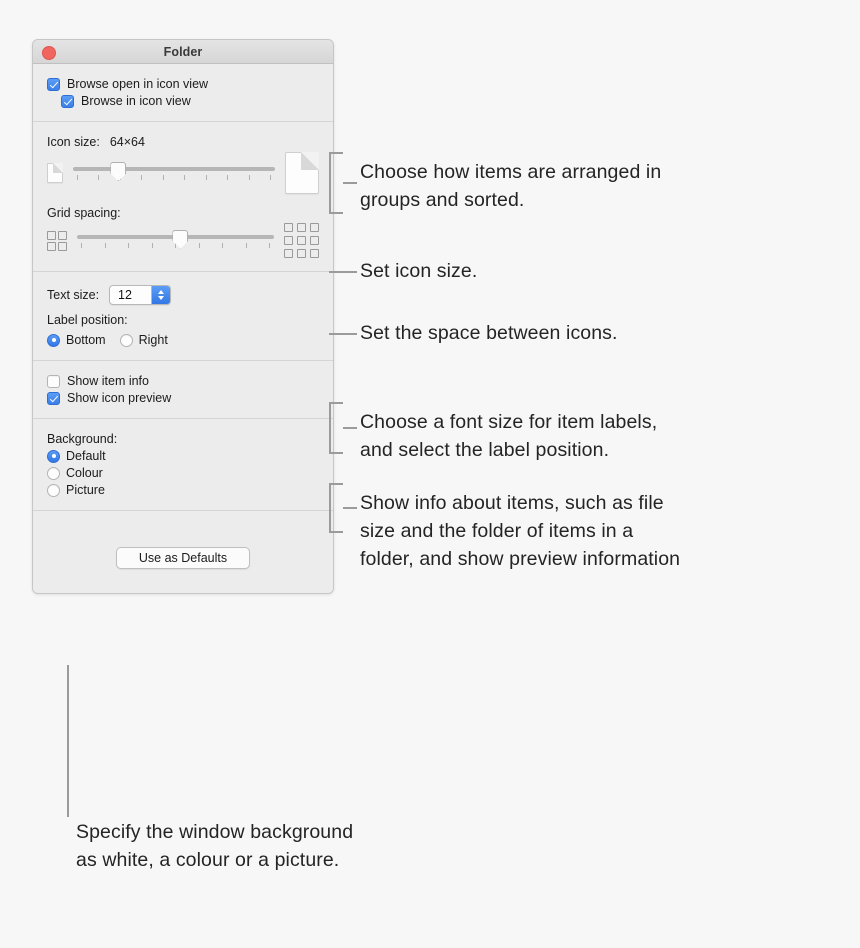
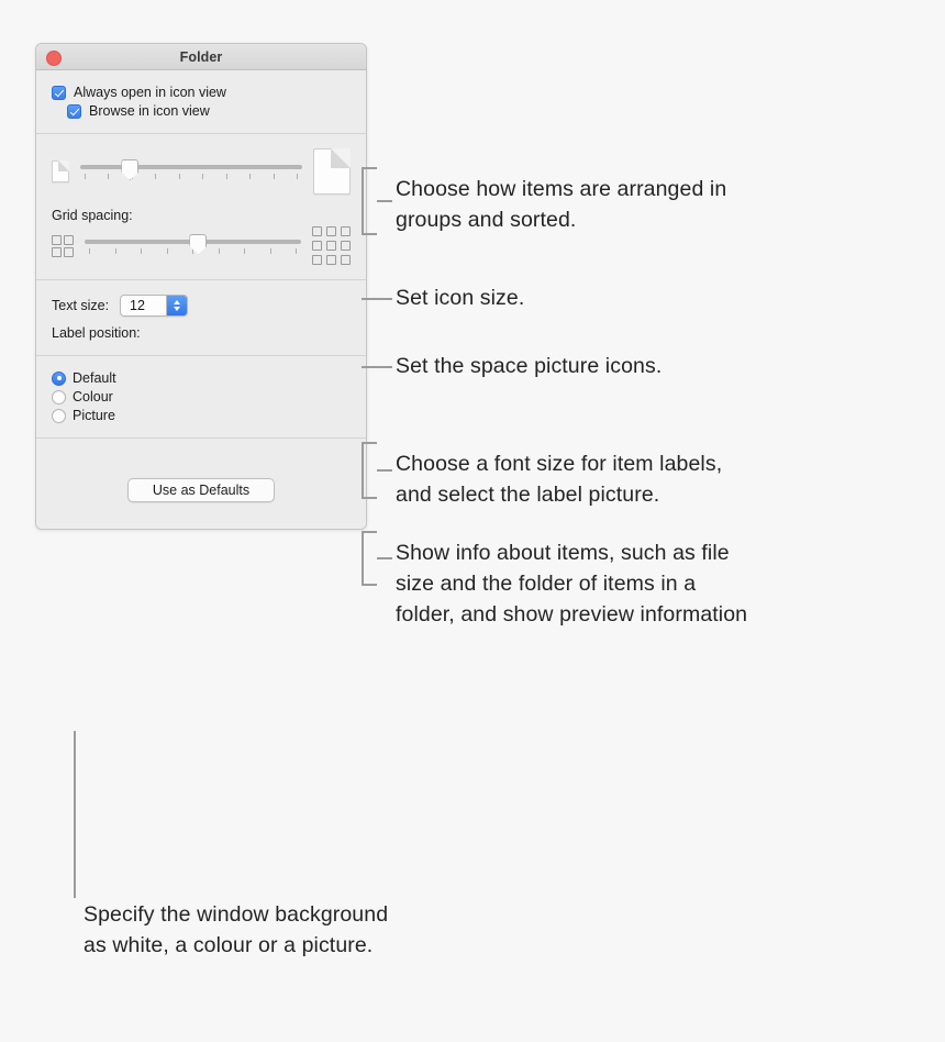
  Folder
- Browse open in icon view
+ Always open in icon view
  Browse in icon view
- Icon size:
- 64×64
  Grid spacing:
  Text size:
  12
  Label position:
- Bottom
- Right
- Show item info
- Show icon preview
- Background:
  Default
  Colour
  Picture
  Use as Defaults
  Choose how items are arranged in
  groups and sorted.
  Set icon size.
- Set the space between icons.
+ Set the space picture icons.
  Choose a font size for item labels,
- and select the label position.
+ and select the label picture.
  Show info about items, such as file
  size and the folder of items in a
  folder, and show preview information
  Specify the window background
  as white, a colour or a picture.
